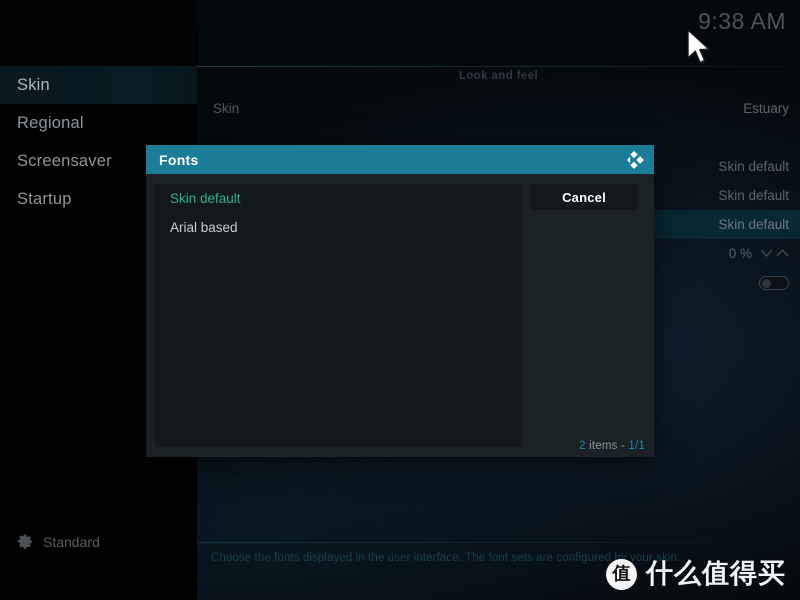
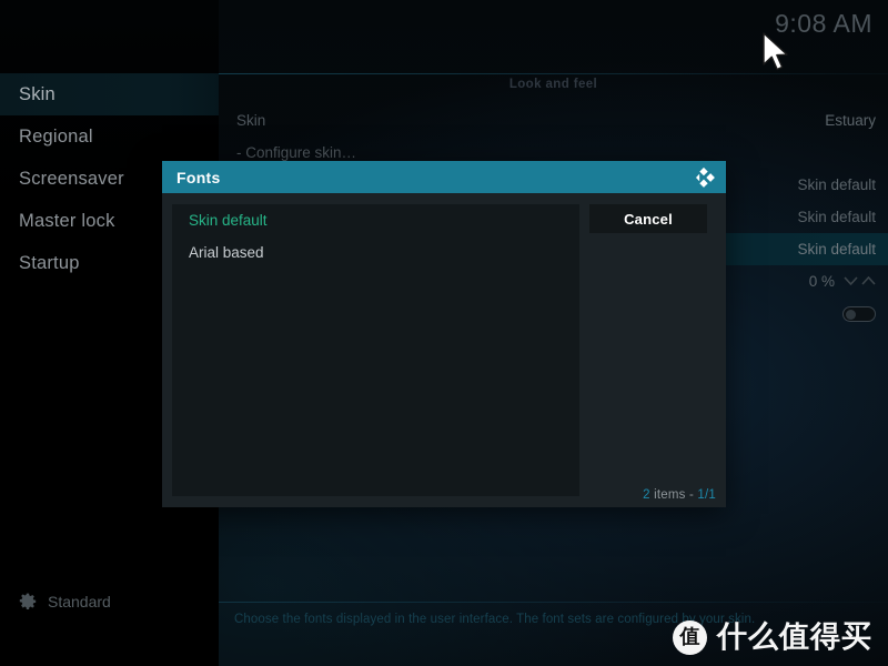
- 9:38 AM
+ 9:08 AM
  Skin
  Regional
  Screensaver
+ Master lock
  Startup
  Look and feel
  Skin
  Estuary
+ - Configure skin…
  Skin default
  Skin default
  Skin default
  0 %
  Standard
  Choose the fonts displayed in the user interface. The font sets are configured by your skin.
  值
  什么值得买
  Fonts
  Skin default
  Arial based
  Cancel
  2 items - 1/1
